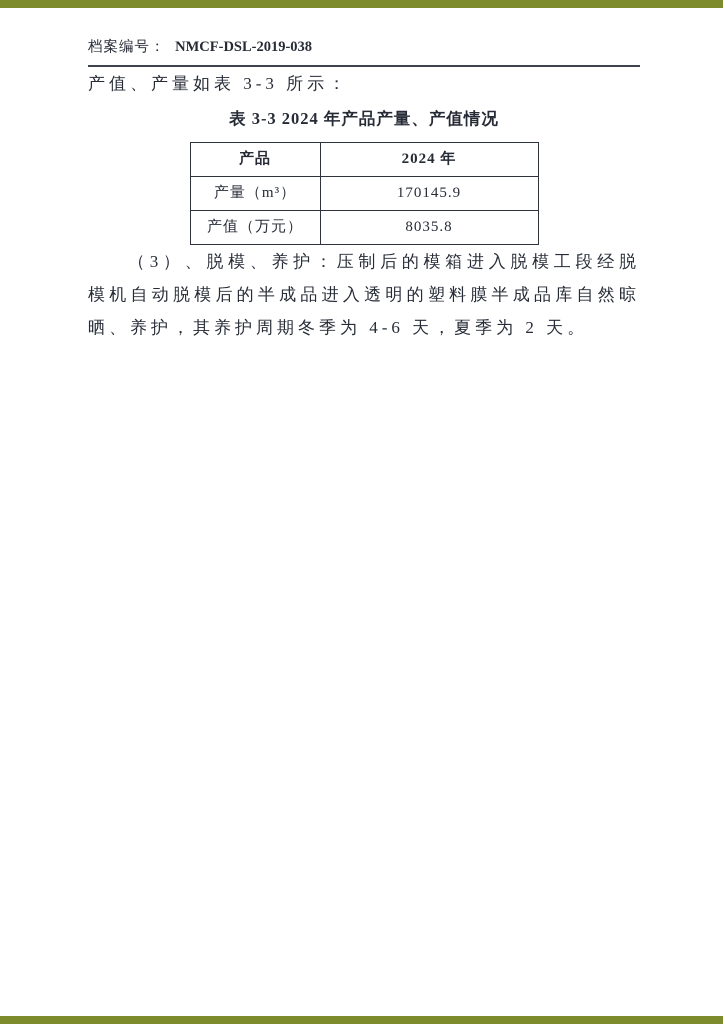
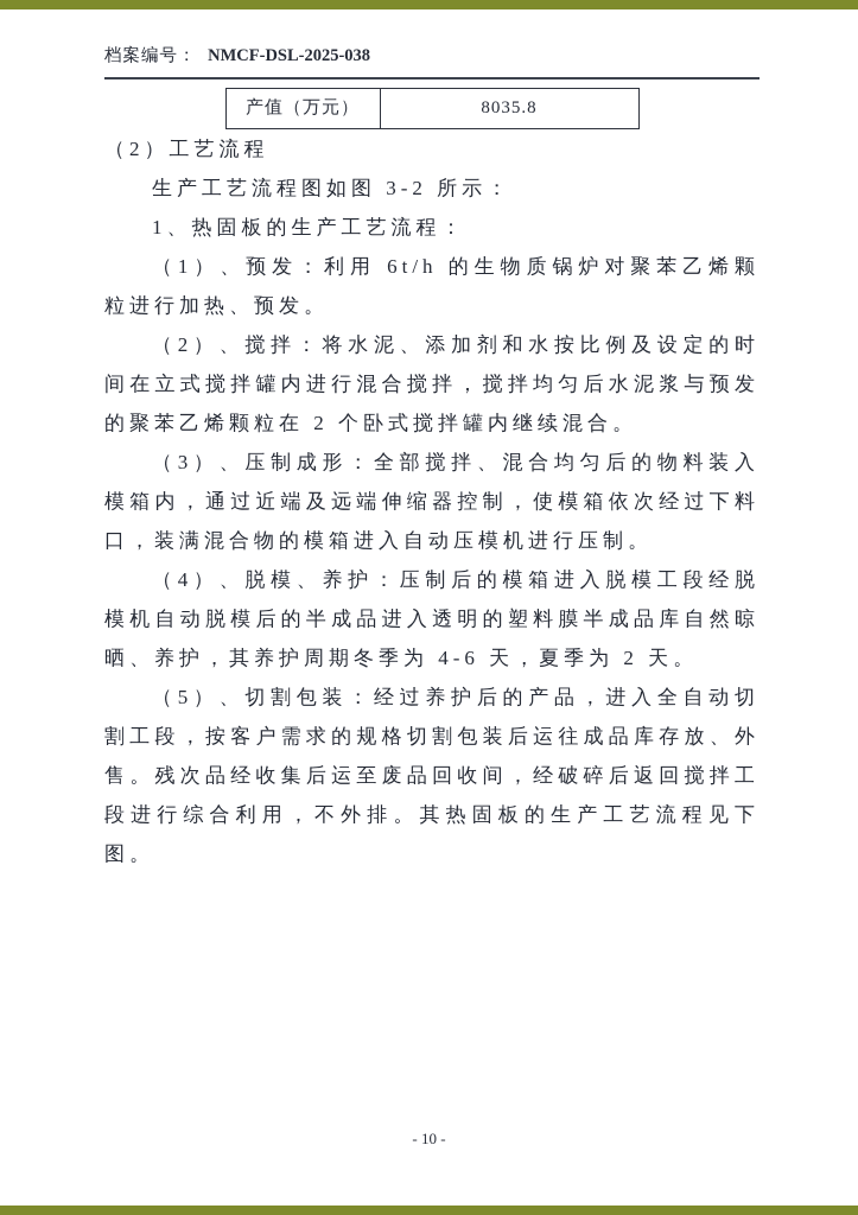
- 档案编号： NMCF-DSL-2019-038
+ 档案编号： NMCF-DSL-2025-038
- 产值、产量如表 3-3 所示：
- 表 3-3 2024 年产品产量、产值情况
- 产品	2024 年
- 产量（m³）	170145.9
  产值（万元）	8035.8
+ （2）工艺流程
+ 生产工艺流程图如图 3-2 所示：
+ 1、热固板的生产工艺流程：
+ （1）、预发：利用 6t/h 的生物质锅炉对聚苯乙烯颗粒进行加热、预发。
+ （2）、搅拌：将水泥、添加剂和水按比例及设定的时间在立式搅拌罐内进行混合搅拌，搅拌均匀后水泥浆与预发的聚苯乙烯颗粒在 2 个卧式搅拌罐内继续混合。
+ （3）、压制成形：全部搅拌、混合均匀后的物料装入模箱内，通过近端及远端伸缩器控制，使模箱依次经过下料口，装满混合物的模箱进入自动压模机进行压制。
- （3）、脱模、养护：压制后的模箱进入脱模工段经脱模机自动脱模后的半成品进入透明的塑料膜半成品库自然晾晒、养护，其养护周期冬季为 4-6 天，夏季为 2 天。
+ （4）、脱模、养护：压制后的模箱进入脱模工段经脱模机自动脱模后的半成品进入透明的塑料膜半成品库自然晾晒、养护，其养护周期冬季为 4-6 天，夏季为 2 天。
+ （5）、切割包装：经过养护后的产品，进入全自动切割工段，按客户需求的规格切割包装后运往成品库存放、外售。残次品经收集后运至废品回收间，经破碎后返回搅拌工段进行综合利用，不外排。其热固板的生产工艺流程见下图。
+ - 10 -
